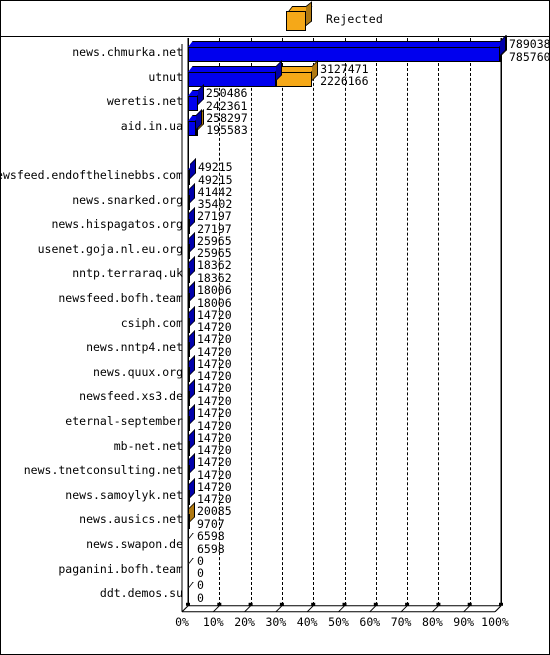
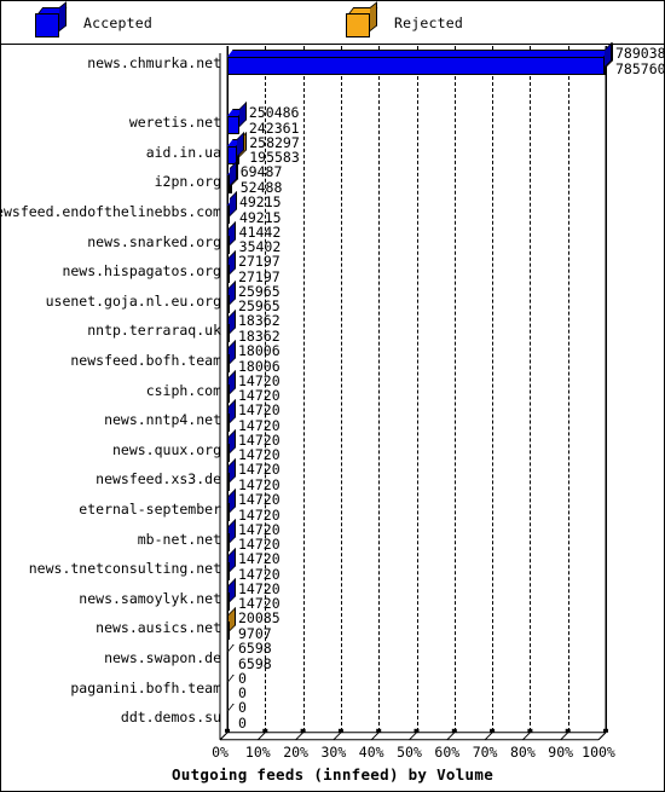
+ Accepted
  Rejected
  news.chmurka.net
  789038
  785760
- utnut
- 3127471
- 2226166
  weretis.net
  250486
  242361
  aid.in.ua
  258297
  195583
+ i2pn.org
+ 69487
+ 52488
  wsfeed.endofthelinebbs.com
  49215
  49215
  news.snarked.org
  41442
  35402
  news.hispagatos.org
  27197
  27197
  usenet.goja.nl.eu.org
  25965
  25965
  nntp.terraraq.uk
  18362
  18362
  newsfeed.bofh.team
  18006
  18006
  csiph.com
  14720
  14720
  news.nntp4.net
  14720
  14720
  news.quux.org
  14720
  14720
  newsfeed.xs3.de
  14720
  14720
  eternal-september
  14720
  14720
  mb-net.net
  14720
  14720
  news.tnetconsulting.net
  14720
  14720
  news.samoylyk.net
  14720
  14720
  news.ausics.net
  20085
  9707
  news.swapon.de
  6598
  6598
  paganini.bofh.team
  0
  0
  ddt.demos.su
  0
  0
  0%
  10%
  20%
  30%
  40%
  50%
  60%
  70%
  80%
  90%
  100%
+ Outgoing feeds (innfeed) by Volume
